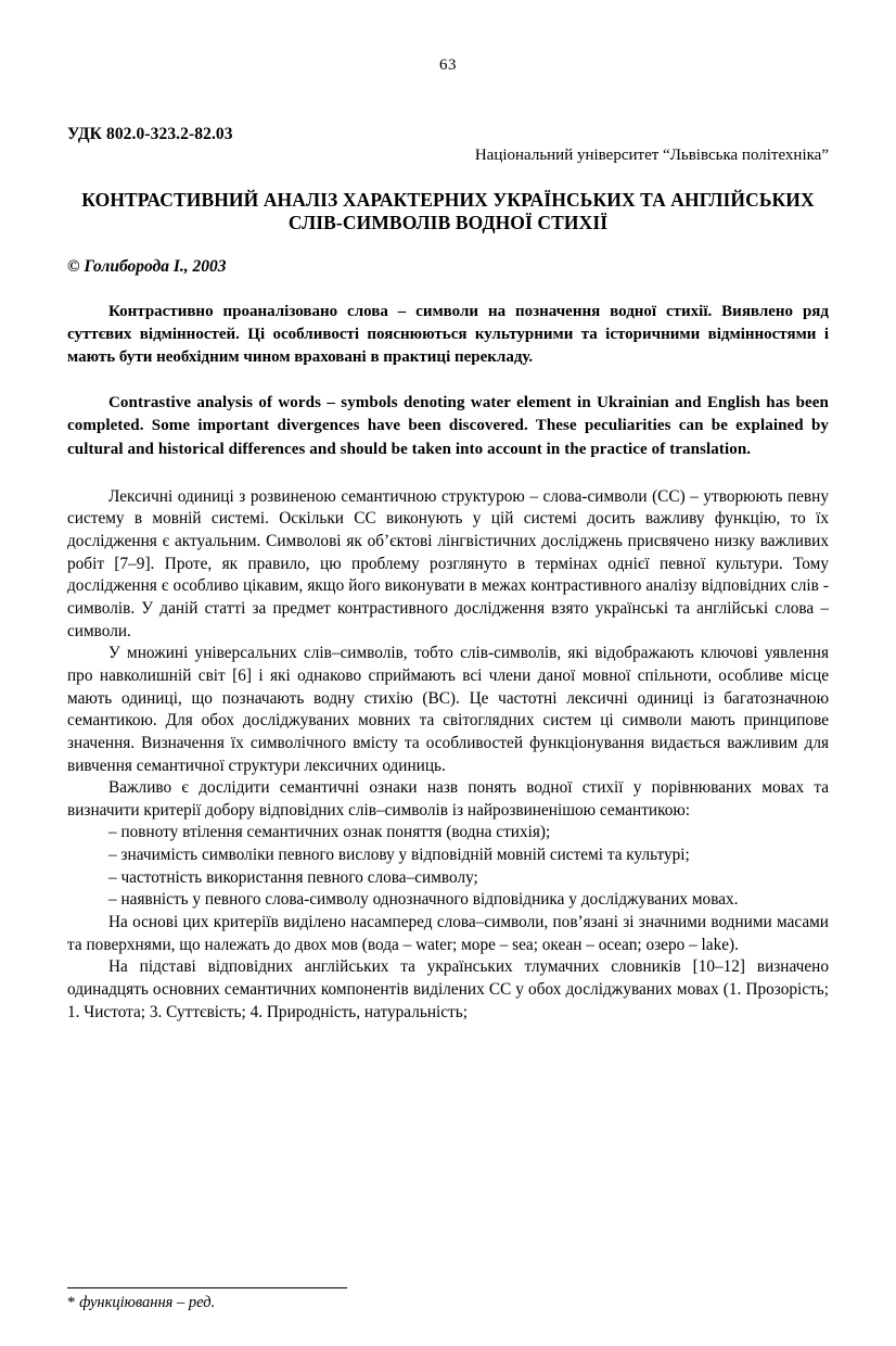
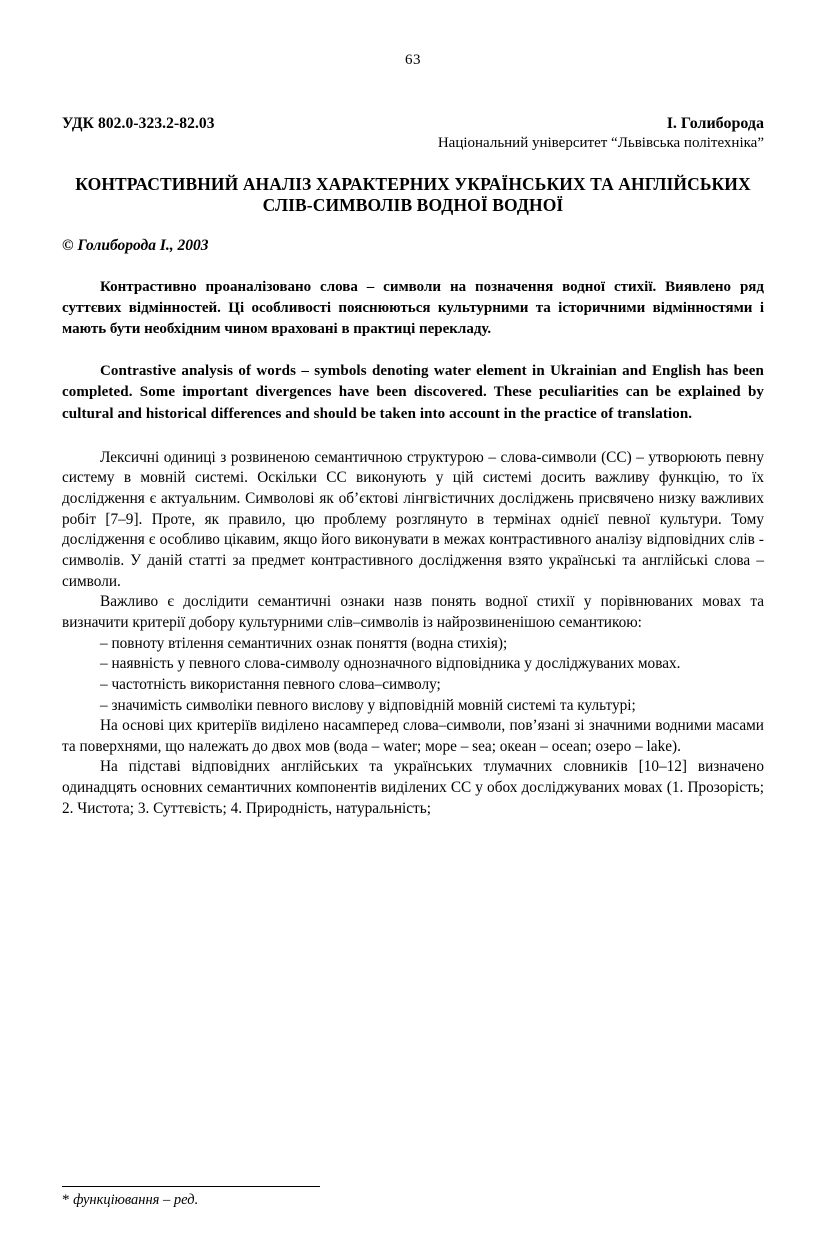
  63
  УДК 802.0-323.2-82.03
+ І. Голиборода
  Національний університет “Львівська політехніка”
- КОНТРАСТИВНИЙ АНАЛІЗ ХАРАКТЕРНИХ УКРАЇНСЬКИХ ТА АНГЛІЙСЬКИХ СЛІВ-СИМВОЛІВ ВОДНОЇ СТИХІЇ
+ КОНТРАСТИВНИЙ АНАЛІЗ ХАРАКТЕРНИХ УКРАЇНСЬКИХ ТА АНГЛІЙСЬКИХ СЛІВ-СИМВОЛІВ ВОДНОЇ ВОДНОЇ
  © Голиборода І., 2003
  Контрастивно проаналізовано слова – символи на позначення водної стихії. Виявлено ряд суттєвих відмінностей. Ці особливості пояснюються культурними та історичними відмінностями і мають бути необхідним чином враховані в практиці перекладу.
  Contrastive analysis of words – symbols denoting water element in Ukrainian and English has been completed. Some important divergences have been discovered. These peculiarities can be explained by cultural and historical differences and should be taken into account in the practice of translation.
  Лексичні одиниці з розвиненою семантичною структурою – слова-символи (СС) – утворюють певну систему в мовній системі. Оскільки СС виконують у цій системі досить важливу функцію, то їх дослідження є актуальним. Символові як об’єктові лінгвістичних досліджень присвячено низку важливих робіт [7–9]. Проте, як правило, цю проблему розглянуто в термінах однієї певної культури. Тому дослідження є особливо цікавим, якщо його виконувати в межах контрастивного аналізу відповідних слів - символів. У даній статті за предмет контрастивного дослідження взято українські та англійські слова – символи.
- У множині універсальних слів–символів, тобто слів-символів, які відображають ключові уявлення про навколишній світ [6] і які однаково сприймають всі члени даної мовної спільноти, особливе місце мають одиниці, що позначають водну стихію (ВС). Це частотні лексичні одиниці із багатозначною семантикою. Для обох досліджуваних мовних та світоглядних систем ці символи мають принципове значення. Визначення їх символічного вмісту та особливостей функціонування видається важливим для вивчення семантичної структури лексичних одиниць.
- Важливо є дослідити семантичні ознаки назв понять водної стихії у порівнюваних мовах та визначити критерії добору відповідних слів–символів із найрозвиненішою семантикою:
+ Важливо є дослідити семантичні ознаки назв понять водної стихії у порівнюваних мовах та визначити критерії добору культурними слів–символів із найрозвиненішою семантикою:
  – повноту втілення семантичних ознак поняття (водна стихія);
- – значимість символіки певного вислову у відповідній мовній системі та культурі;
+ – наявність у певного слова-символу однозначного відповідника у досліджуваних мовах.
  – частотність використання певного слова–символу;
- – наявність у певного слова-символу однозначного відповідника у досліджуваних мовах.
+ – значимість символіки певного вислову у відповідній мовній системі та культурі;
  На основі цих критеріїв виділено насамперед слова–символи, пов’язані зі значними водними масами та поверхнями, що належать до двох мов (вода – water; море – sea; океан – ocean; озеро – lake).
- На підставі відповідних англійських та українських тлумачних словників [10–12] визначено одинадцять основних семантичних компонентів виділених СС у обох досліджуваних мовах (1. Прозорість; 1. Чистота; 3. Суттєвість; 4. Природність, натуральність;
+ На підставі відповідних англійських та українських тлумачних словників [10–12] визначено одинадцять основних семантичних компонентів виділених СС у обох досліджуваних мовах (1. Прозорість; 2. Чистота; 3. Суттєвість; 4. Природність, натуральність;
  * функціювання – ред.
